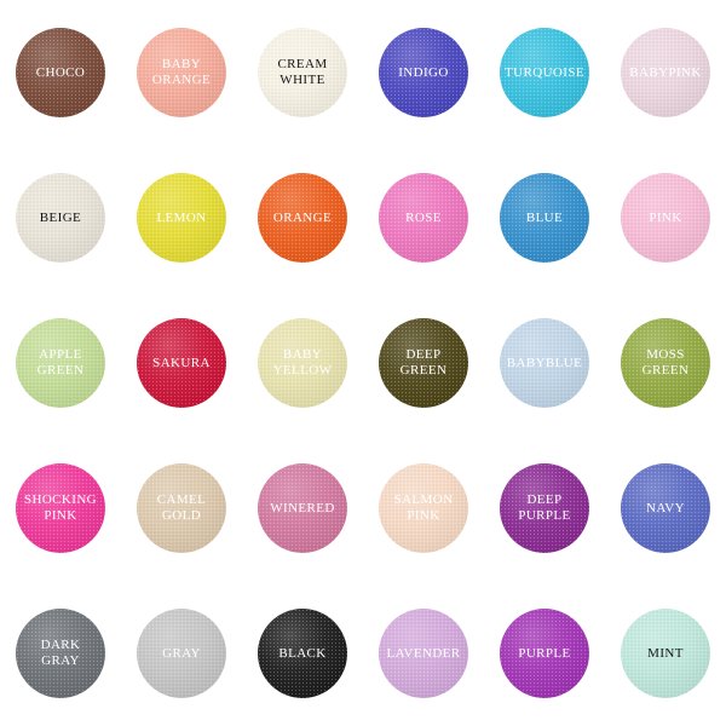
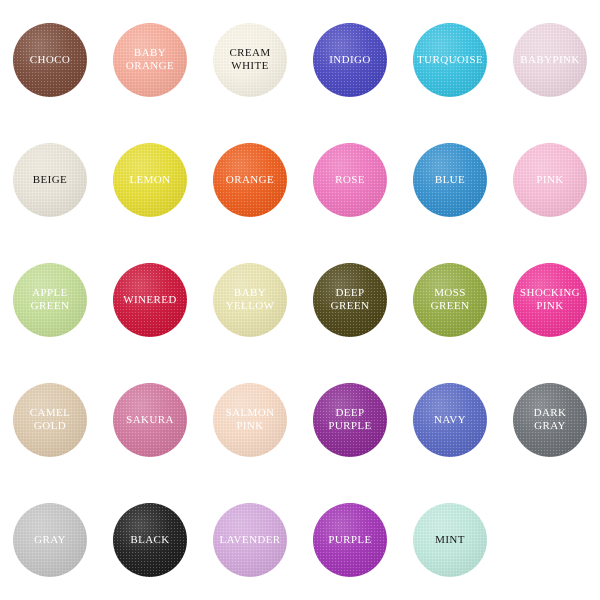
  CHOCO
  BABY
  ORANGE
  CREAM
  WHITE
  INDIGO
  TURQUOISE
  BABYPINK
  BEIGE
  LEMON
  ORANGE
  ROSE
  BLUE
  PINK
  APPLE
  GREEN
- SAKURA
+ WINERED
  BABY
  YELLOW
  DEEP
  GREEN
- BABYBLUE
  MOSS
  GREEN
  SHOCKING
  PINK
  CAMEL
  GOLD
- WINERED
+ SAKURA
  SALMON
  PINK
  DEEP
  PURPLE
  NAVY
  DARK
  GRAY
  GRAY
  BLACK
  LAVENDER
  PURPLE
  MINT
